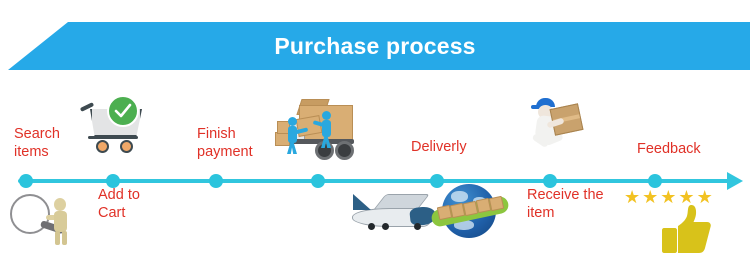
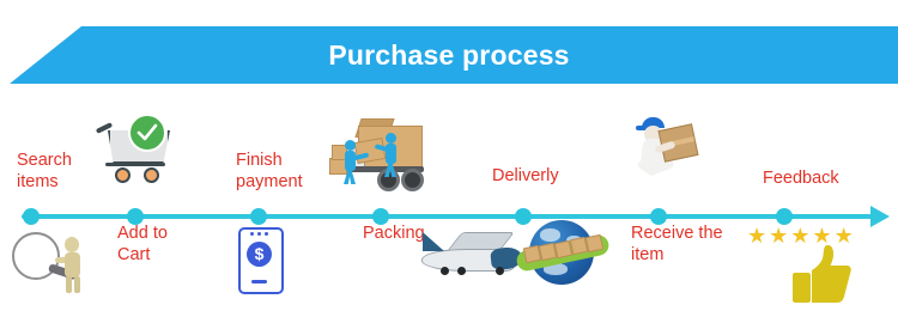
  Purchase process
  Search
  items
  Add to
  Cart
  Finish
  payment
+ $
+ Packing
  Deliverly
  Receive the
  item
  Feedback
  ★
  ★
  ★
  ★
  ★
